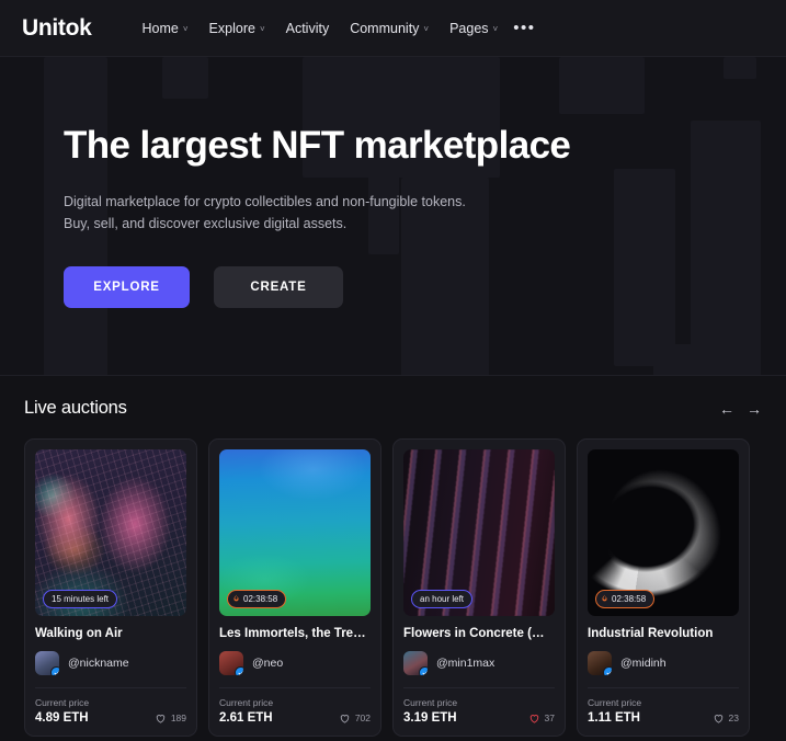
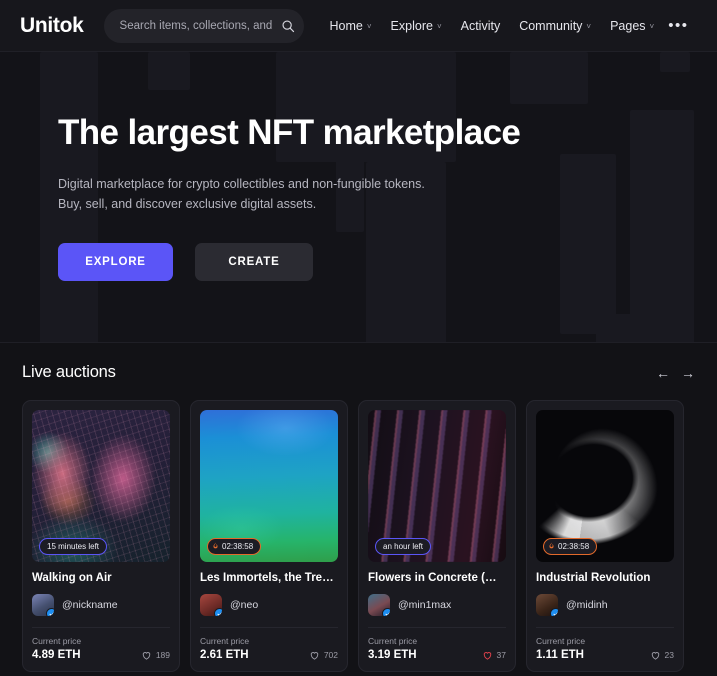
  Unitok
+ Search items, collections, and
  Home
  ˅
  Explore
  ˅
  Activity
  Community
  ˅
  Pages
  ˅
  •••
  The largest NFT marketplace
  Digital marketplace for crypto collectibles and non-fungible tokens.
  Buy, sell, and discover exclusive digital assets.
  EXPLORE
  CREATE
  Live auctions
  ←
  →
  15 minutes left
  Walking on Air
  @nickname
  Current price
  4.89 ETH
  189
  02:38:58
  Les Immortels, the Treac
  @neo
  Current price
  2.61 ETH
  702
  an hour left
  Flowers in Concrete (Mod
  @min1max
  Current price
  3.19 ETH
  37
  02:38:58
  Industrial Revolution
  @midinh
  Current price
  1.11 ETH
  23
